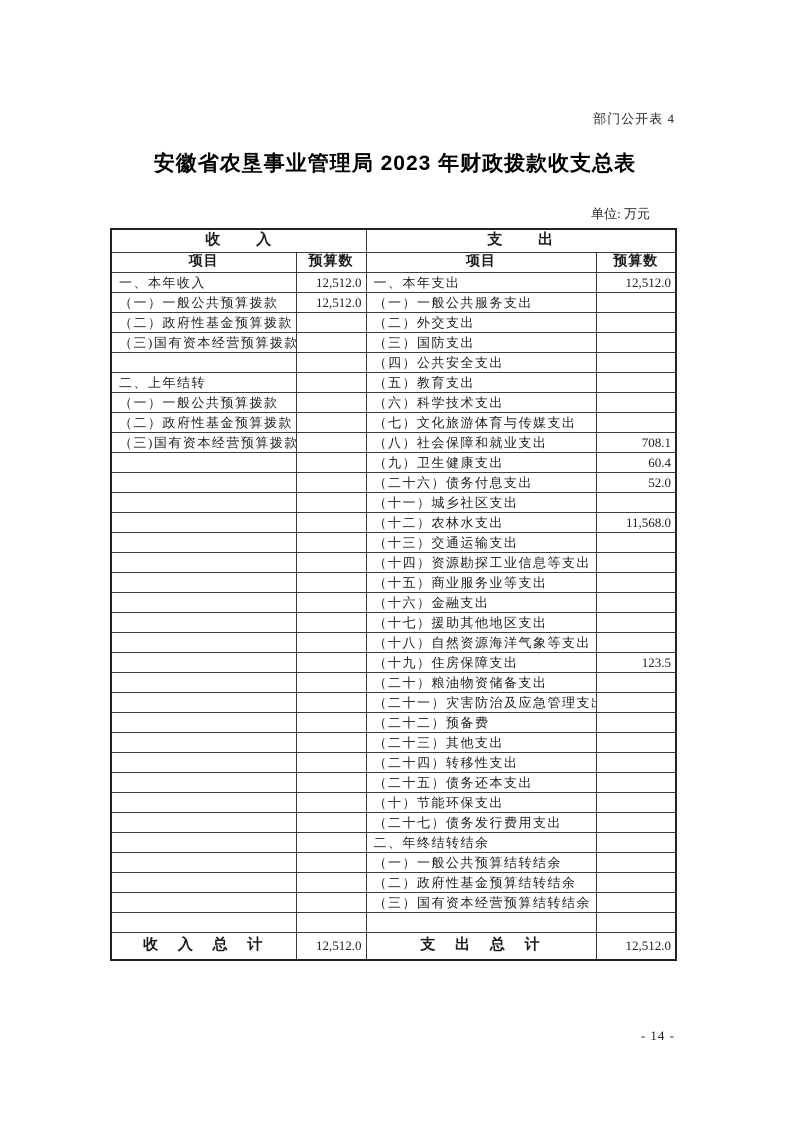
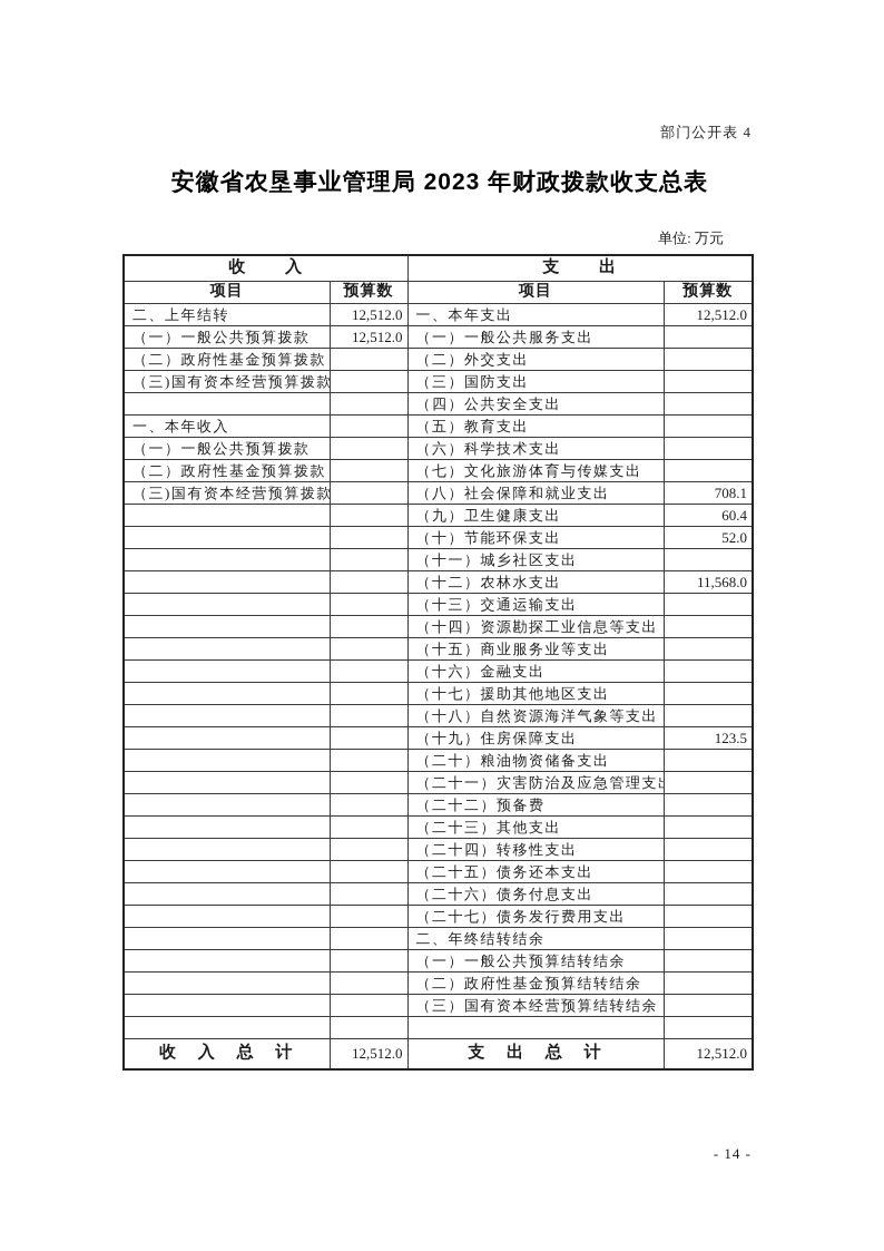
  部门公开表 4
  安徽省农垦事业管理局 2023 年财政拨款收支总表
  单位: 万元
  收 入	支 出
  项目	预算数	项目	预算数
- 一、本年收入	12,512.0	一、本年支出	12,512.0
+ 二、上年结转	12,512.0	一、本年支出	12,512.0
  （一）一般公共预算拨款	12,512.0	（一）一般公共服务支出
  （二）政府性基金预算拨款		（二）外交支出
  （三)国有资本经营预算拨款		（三）国防支出
  		（四）公共安全支出
- 二、上年结转		（五）教育支出
+ 一、本年收入		（五）教育支出
  （一）一般公共预算拨款		（六）科学技术支出
  （二）政府性基金预算拨款		（七）文化旅游体育与传媒支出
  （三)国有资本经营预算拨款		（八）社会保障和就业支出	708.1
  		（九）卫生健康支出	60.4
- 		（二十六）债务付息支出	52.0
+ 		（十）节能环保支出	52.0
  		（十一）城乡社区支出
  		（十二）农林水支出	11,568.0
  		（十三）交通运输支出
  		（十四）资源勘探工业信息等支出
  		（十五）商业服务业等支出
  		（十六）金融支出
  		（十七）援助其他地区支出
  		（十八）自然资源海洋气象等支出
  		（十九）住房保障支出	123.5
  		（二十）粮油物资储备支出
  		（二十一）灾害防治及应急管理支
  		（二十二）预备费
  		（二十三）其他支出
  		（二十四）转移性支出
  		（二十五）债务还本支出
- 		（十）节能环保支出
+ 		（二十六）债务付息支出
  		（二十七）债务发行费用支出
  		二、年终结转结余
  		（一）一般公共预算结转结余
  		（二）政府性基金预算结转结余
  		（三）国有资本经营预算结转结余
  收 入 总 计	12,512.0	支 出 总 计	12,512.0
  - 14 -
